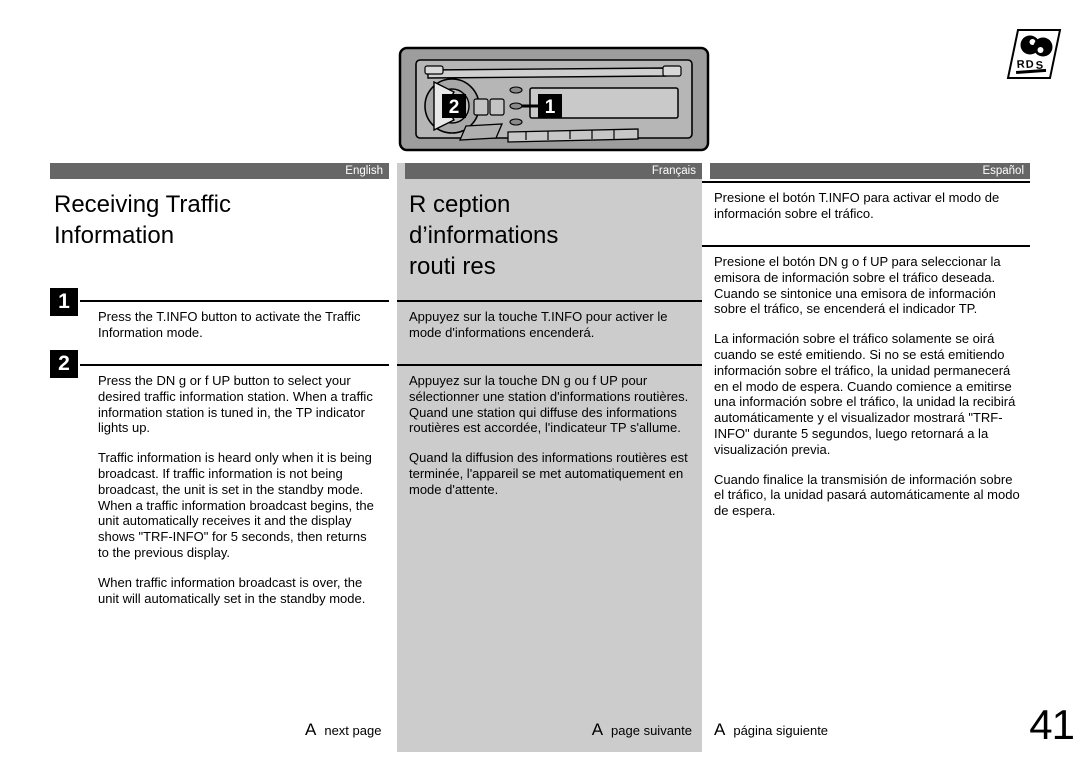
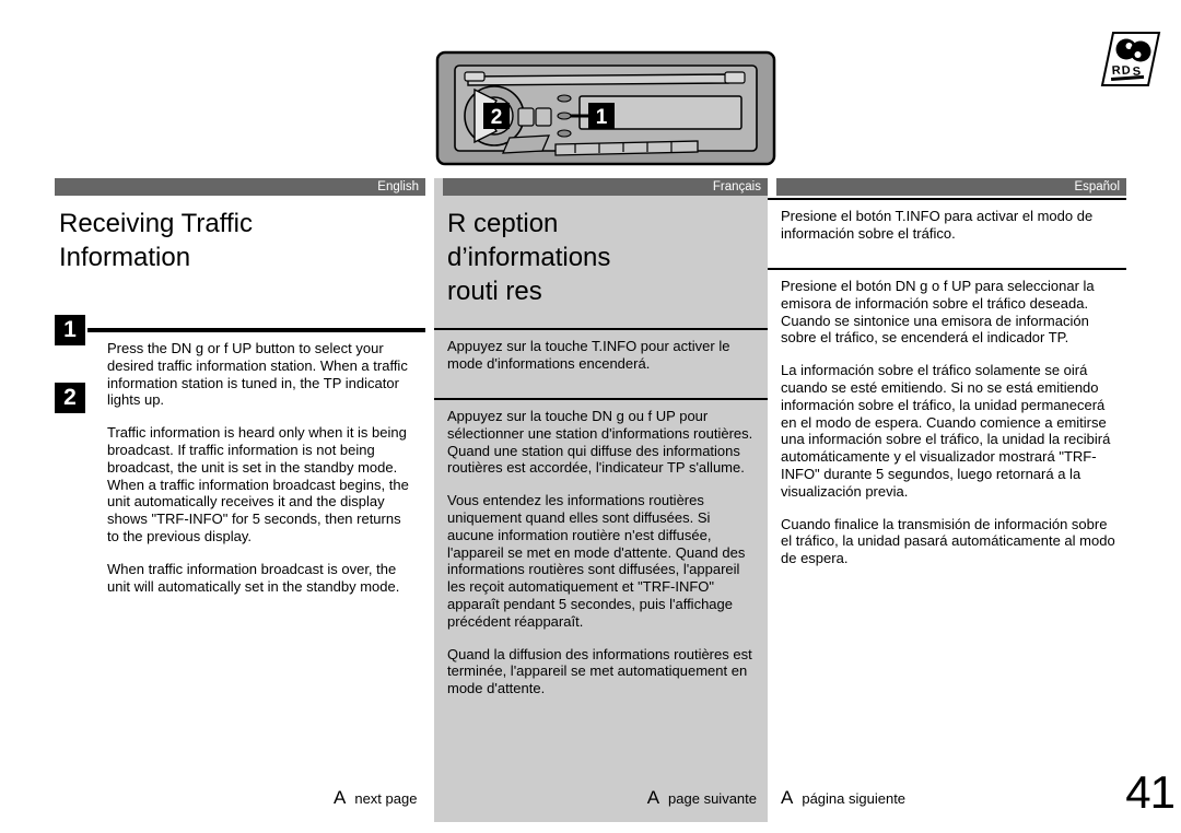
  1
  2
  English
  Receiving Traffic
  Information
- Press the T.INFO button to activate the Traffic Information mode.
  Press the DN g or f UP button to select your desired traffic information station. When a traffic information station is tuned in, the TP indicator lights up.
  Traffic information is heard only when it is being broadcast. If traffic information is not being broadcast, the unit is set in the standby mode. When a traffic information broadcast begins, the unit automatically receives it and the display shows "TRF-INFO" for 5 seconds, then returns to the previous display.
  When traffic information broadcast is over, the unit will automatically set in the standby mode.
  1
  2
  Français
  R ception
  d’informations
  routi res
  Appuyez sur la touche T.INFO pour activer le mode d'informations encenderá.
  Appuyez sur la touche DN g ou f UP pour sélectionner une station d'informations routières. Quand une station qui diffuse des informations routières est accordée, l'indicateur TP s'allume.
+ Vous entendez les informations routières uniquement quand elles sont diffusées. Si aucune information routière n'est diffusée, l'appareil se met en mode d'attente. Quand des informations routières sont diffusées, l'appareil les reçoit automatiquement et "TRF-INFO" apparaît pendant 5 secondes, puis l'affichage précédent réapparaît.
  Quand la diffusion des informations routières est terminée, l'appareil se met automatiquement en mode d'attente.
  Español
  Presione el botón T.INFO para activar el modo de información sobre el tráfico.
  Presione el botón DN g o f UP para seleccionar la emisora de información sobre el tráfico deseada. Cuando se sintonice una emisora de información sobre el tráfico, se encenderá el indicador TP.
  La información sobre el tráfico solamente se oirá cuando se esté emitiendo. Si no se está emitiendo información sobre el tráfico, la unidad permanecerá en el modo de espera. Cuando comience a emitirse una información sobre el tráfico, la unidad la recibirá automáticamente y el visualizador mostrará "TRF-INFO" durante 5 segundos, luego retornará a la visualización previa.
  Cuando finalice la transmisión de información sobre el tráfico, la unidad pasará automáticamente al modo de espera.
  A
  next page
  A
  page suivante
  A
  página siguiente
  41
